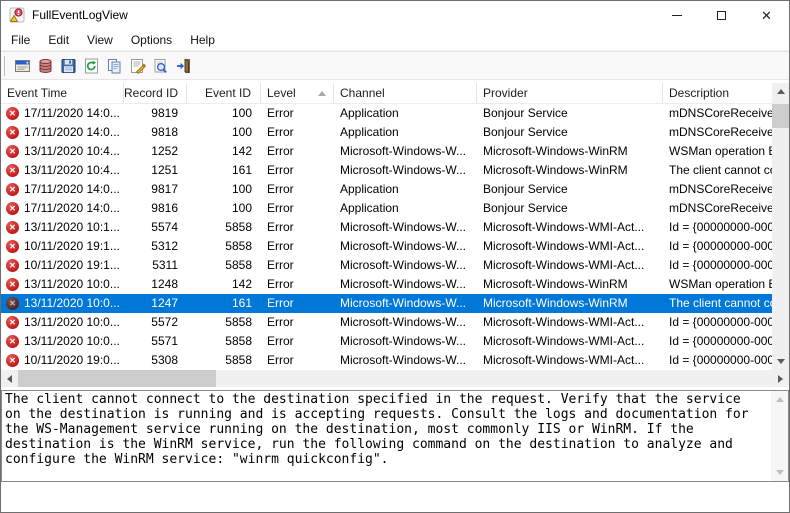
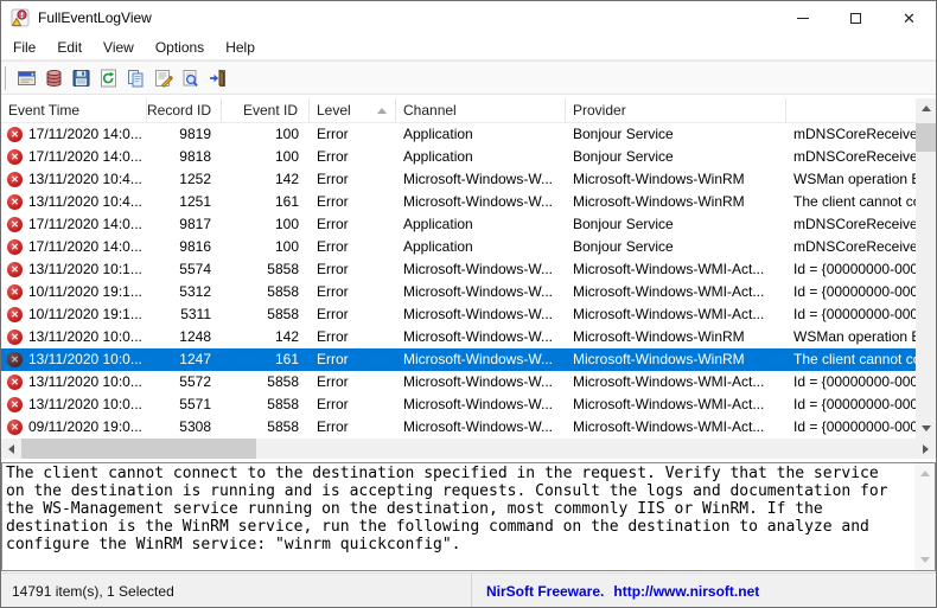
  FullEventLogView
  ✕
  File
  Edit
  View
  Options
  Help
  Event Time
  Record ID
  Event ID
  Level
  Channel
  Provider
- Description
  ✕
  17/11/2020 14:0...
  9819
  100
  Error
  Application
  Bonjour Service
  mDNSCoreReceive
  ✕
  17/11/2020 14:0...
  9818
  100
  Error
  Application
  Bonjour Service
  mDNSCoreReceive
  ✕
  13/11/2020 10:4...
  1252
  142
  Error
  Microsoft-Windows-W...
  Microsoft-Windows-WinRM
  WSMan operation
  ✕
  13/11/2020 10:4...
  1251
  161
  Error
  Microsoft-Windows-W...
  Microsoft-Windows-WinRM
  The client cannot c
  ✕
  17/11/2020 14:0...
  9817
  100
  Error
  Application
  Bonjour Service
  mDNSCoreReceive
  ✕
  17/11/2020 14:0...
  9816
  100
  Error
  Application
  Bonjour Service
  mDNSCoreReceive
  ✕
  13/11/2020 10:1...
  5574
  5858
  Error
  Microsoft-Windows-W...
  Microsoft-Windows-WMI-Act...
  Id = {00000000-000
  ✕
  10/11/2020 19:1...
  5312
  5858
  Error
  Microsoft-Windows-W...
  Microsoft-Windows-WMI-Act...
  Id = {00000000-000
  ✕
  10/11/2020 19:1...
  5311
  5858
  Error
  Microsoft-Windows-W...
  Microsoft-Windows-WMI-Act...
  Id = {00000000-000
  ✕
  13/11/2020 10:0...
  1248
  142
  Error
  Microsoft-Windows-W...
  Microsoft-Windows-WinRM
  WSMan operation
  ✕
  13/11/2020 10:0...
  1247
  161
  Error
  Microsoft-Windows-W...
  Microsoft-Windows-WinRM
  The client cannot c
  ✕
  13/11/2020 10:0...
  5572
  5858
  Error
  Microsoft-Windows-W...
  Microsoft-Windows-WMI-Act...
  Id = {00000000-000
  ✕
  13/11/2020 10:0...
  5571
  5858
  Error
  Microsoft-Windows-W...
  Microsoft-Windows-WMI-Act...
  Id = {00000000-000
  ✕
- 10/11/2020 19:0...
+ 09/11/2020 19:0...
  5308
  5858
  Error
  Microsoft-Windows-W...
  Microsoft-Windows-WMI-Act...
  Id = {00000000-000
  The client cannot connect to the destination specified in the request. Verify that the service on the destination is running and is accepting requests. Consult the logs and documentation for the WS-Management service running on the destination, most commonly IIS or WinRM. If the destination is the WinRM service, run the following command on the destination to analyze and configure the WinRM service: "winrm quickconfig".
+ 14791 item(s), 1 Selected
+ NirSoft Freeware.
+ http://www.nirsoft.net
